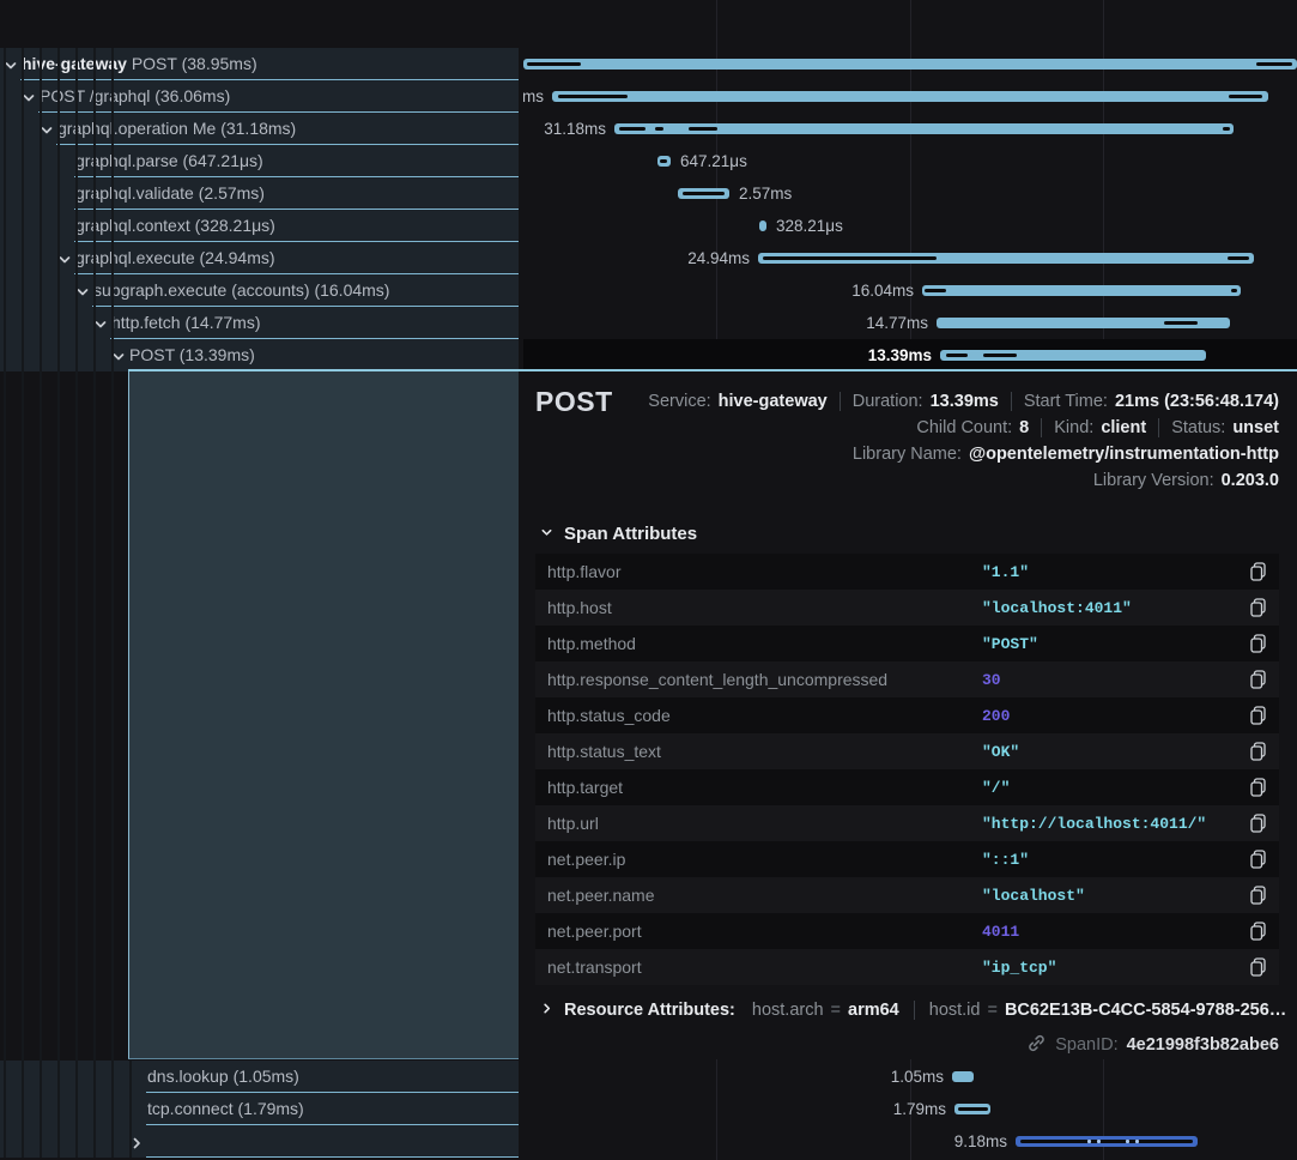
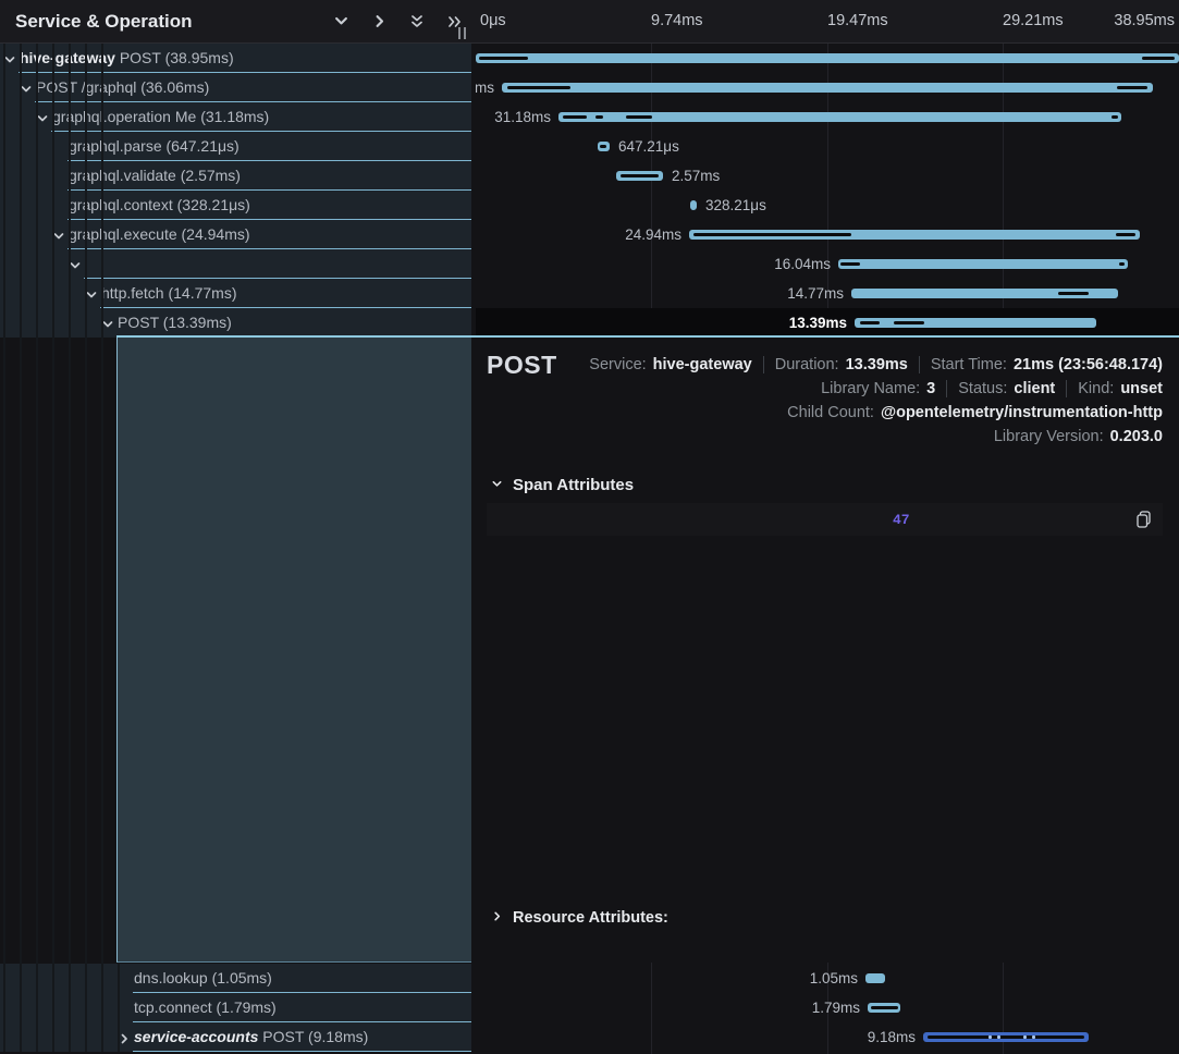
+ Service & Operation
+ 0μs
+ 9.74ms
+ 19.47ms
+ 29.21ms
+ 38.95ms
  hiegtewy POST (38.95ms)
  PST /grphql (36.06ms)
  grpq.operation Me (31.18ms)
  grpql.parse (647.21μs)
  grpql.validate (2.57ms)
  grpql.context (328.21μs)
  grpql.execute (24.94ms)
- subgraph.execute (accounts) (16.04ms)
  http.fetch (14.77ms)
  POST (13.39ms)
  dns.lookup (1.05ms)
  tcp.connect (1.79ms)
+ service-accounts POST (9.18ms)
  31.18ms
  647.21μs
  2.57ms
  328.21μs
  24.94ms
  16.04ms
  14.77ms
  13.39ms
  1.05ms
  1.79ms
  9.18ms
  POST
  Service:
  hive-gateway
  Duration:
  13.39ms
  Start Time:
  21ms (23:56:48.174)
- Child Count:
+ Library Name:
- 8
+ 3
- Kind:
+ Status:
  client
- Status:
+ Kind:
  unset
- Library Name:
+ Child Count:
  @opentelemetry/instrumentation-http
  Library Version:
  0.203.0
  Span Attributes
- http.flavor
- "1.1"
- http.host
- "localhost:4011"
- http.method
- "POST"
- http.response_content_length_uncompressed
- 30
+ 47
- http.status_code
- 200
- http.status_text
- "OK"
- http.target
- "/"
- http.url
- "http://localhost:4011/"
- net.peer.ip
- "::1"
- net.peer.name
- "localhost"
- net.peer.port
- 4011
- net.transport
- "ip_tcp"
  Resource Attributes:
- host.arch = arm64 host.id = BC62E13B-C4CC-5854-9788-256…
- SpanID:
- 4e21998f3b82abe6
